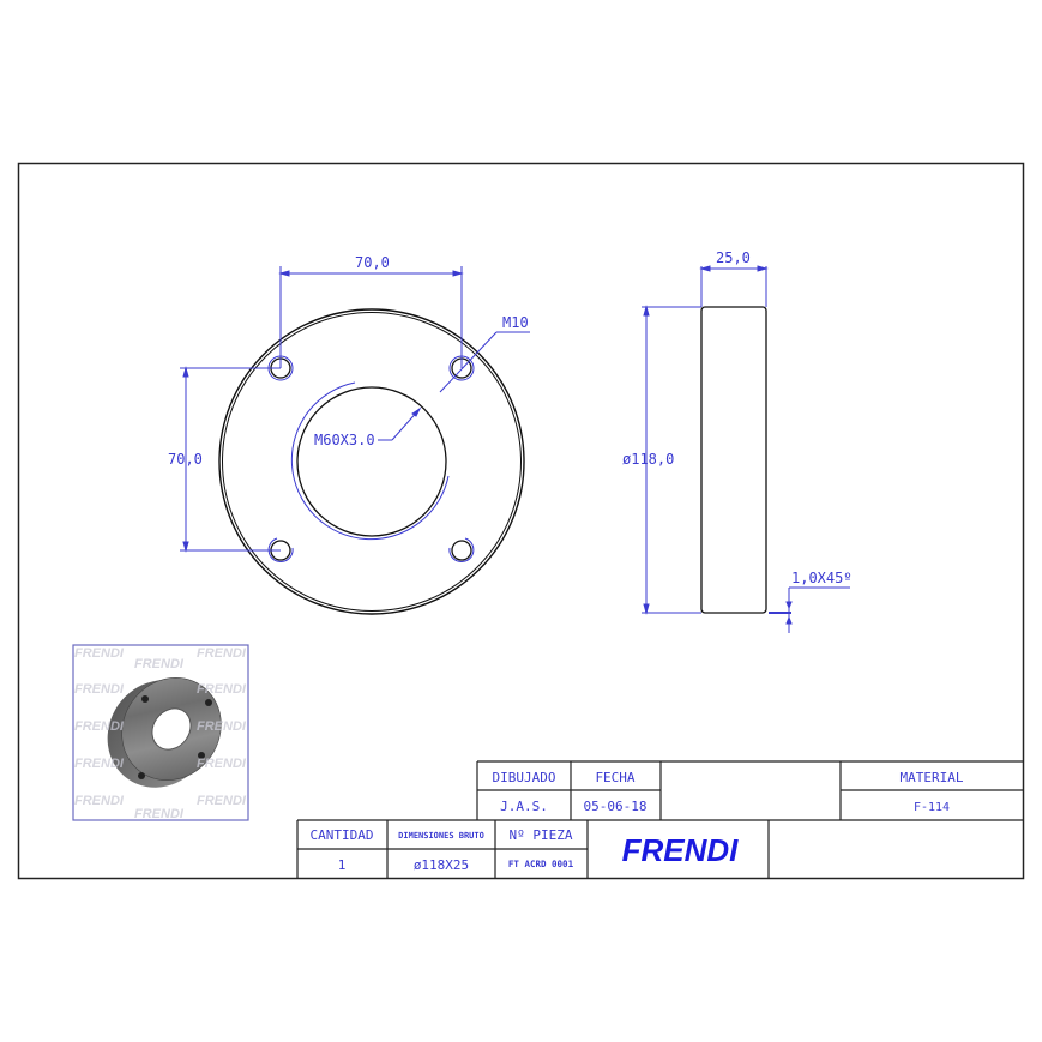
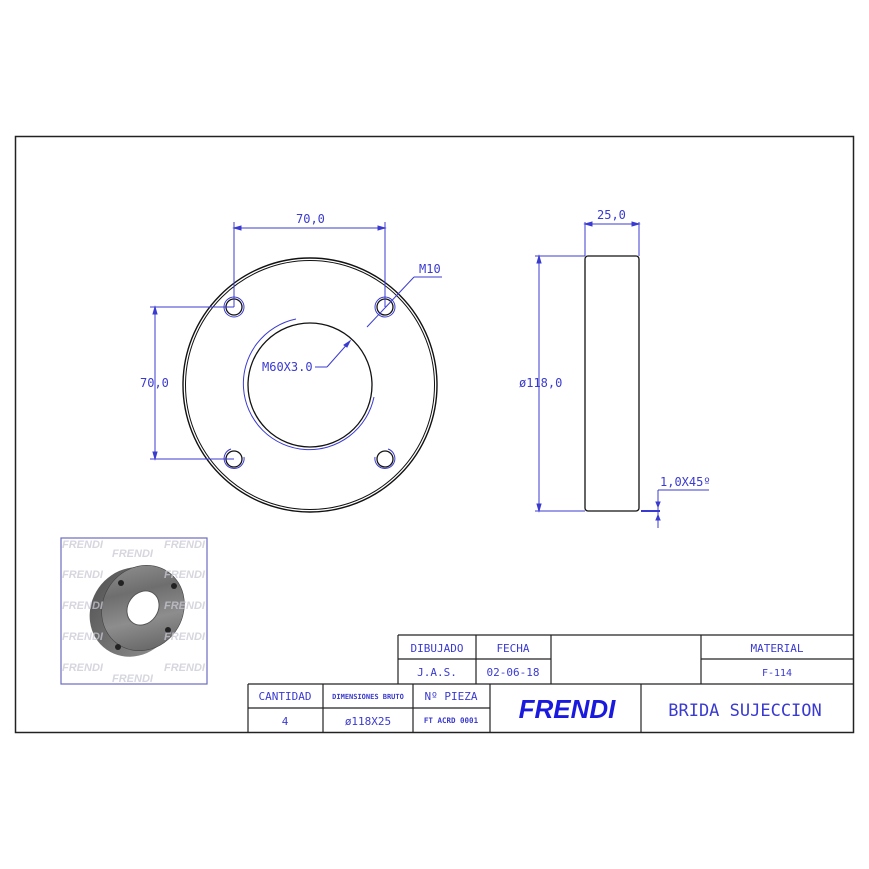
  70,0
  70,0
  M10
  M60X3.0
  25,0
  ø118,0
  1,0X45º
  FRENDI
  FRENDI
  FRENDI
  FRENDI
  FRENDI
  FRENDI
  FRENDI
  FRENDI
  FRENDI
  FRENDI
  FRENDI
  FRENDI
  DIBUJADO
  J.A.S.
  FECHA
- 05-06-18
+ 02-06-18
  MATERIAL
  F-114
  CANTIDAD
- 1
+ 4
  DIMENSIONES BRUTO
  ø118X25
  Nº PIEZA
  FT ACRD 0001
  FRENDI
+ BRIDA SUJECCION
